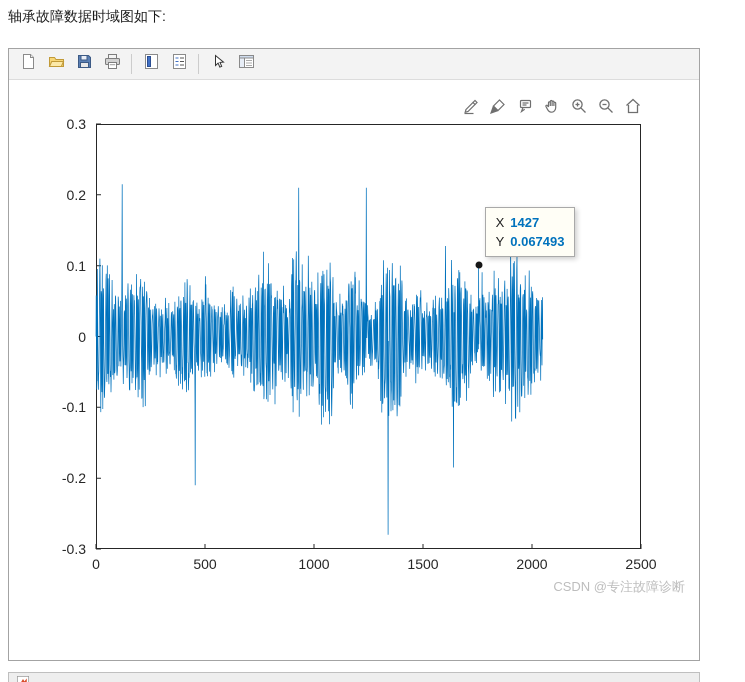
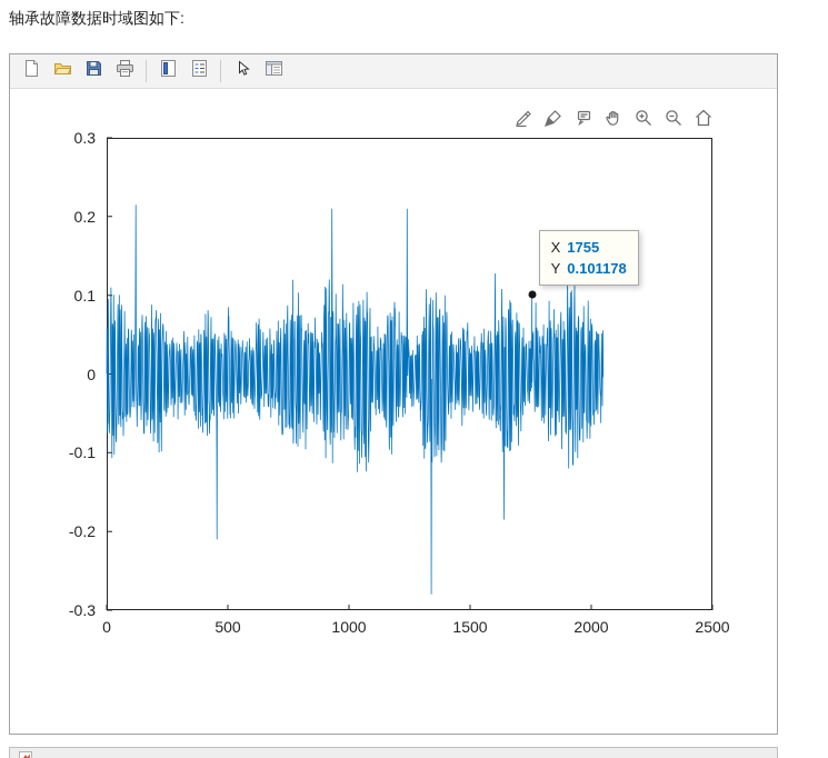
  轴承故障数据时域图如下:
  0
  500
  1000
  1500
  2000
  2500
  -0.3
  -0.2
  -0.1
  0
  0.1
  0.2
  0.3
- X 1427
+ X 1755
- Y 0.067493
+ Y 0.101178
- CSDN @专注故障诊断
